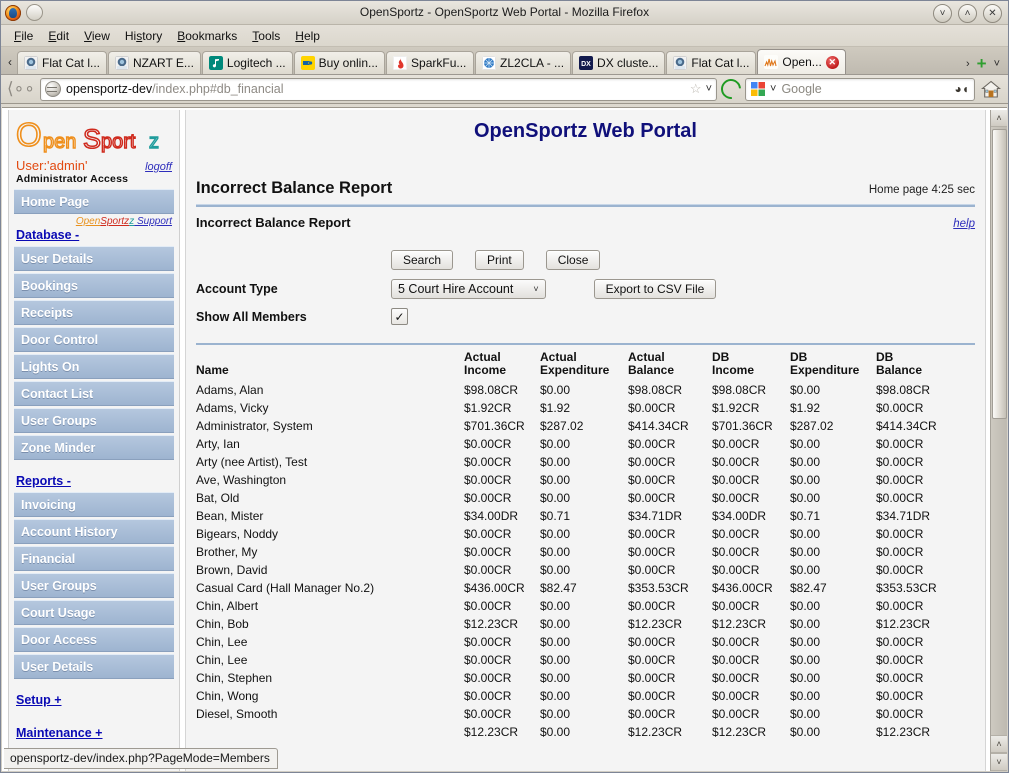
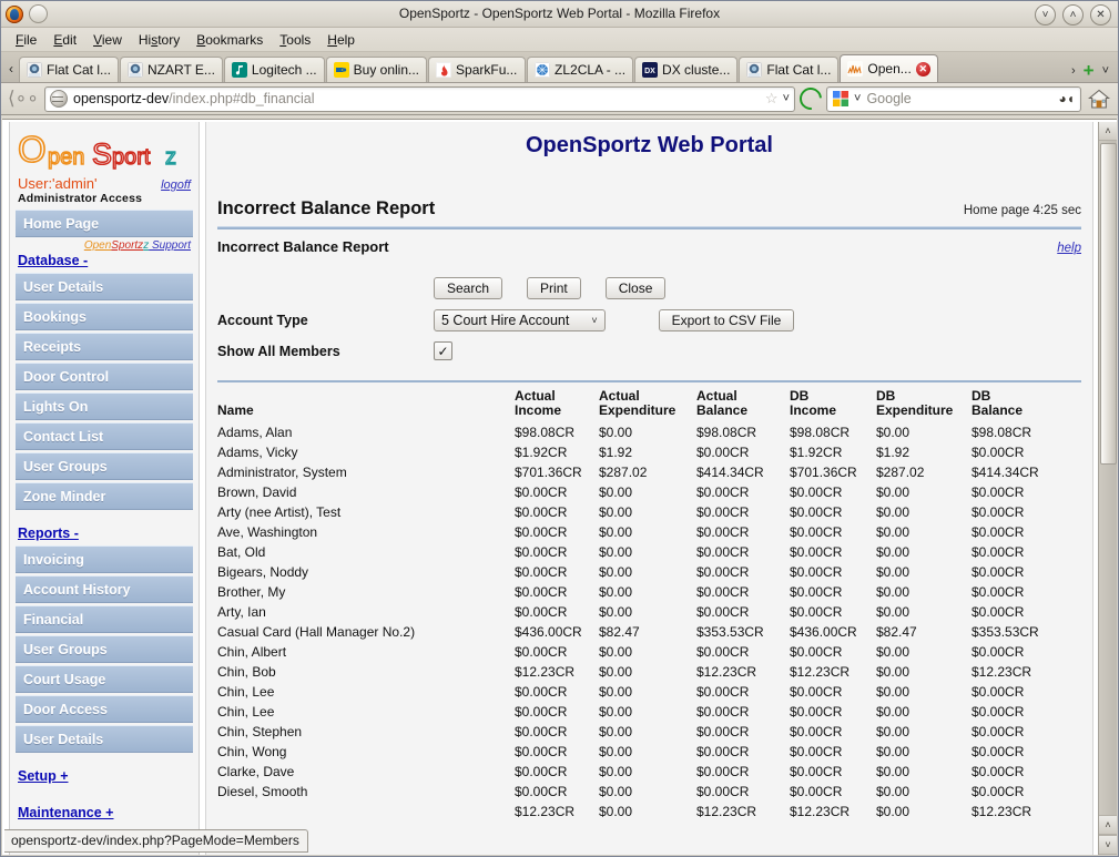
  OpenSportz - OpenSportz Web Portal - Mozilla Firefox
  ˅
  ˄
  ✕
  File
  Edit
  View
  History
  Bookmarks
  Tools
  Help
  ‹
  Flat Cat l...
  NZART E...
  Logitech ...
  Buy onlin...
  SparkFu...
  ZL2CLA - ...
  DX cluste...
  Flat Cat l...
  Open...
  ✕
  ›
  +
  ˅
  ⟨∘∘
  opensportz-dev/index.php#db_financial
  ☆
  ˅
  ˅
  Google
  ◕◖
  O
  pen
  S
  port
  z
  User:'admin'
  logoff
  Administrator Access
  Home Page
  OpenSportzz Support
  Database -
  User Details
  Bookings
  Receipts
  Door Control
  Lights On
  Contact List
  User Groups
  Zone Minder
  Reports -
  Invoicing
  Account History
  Financial
  User Groups
  Court Usage
  Door Access
  User Details
  Setup +
  Maintenance +
  OpenSportz Web Portal
  Incorrect Balance Report
  Home page 4:25 sec
  Incorrect Balance Report
  help
  Search
  Print
  Close
  Account Type
  5 Court Hire Account
  ˅
  Export to CSV File
  Show All Members
  ✓
  Name	Actual Income	Actual Expenditure	Actual Balance	DB Income	DB Expenditure	DB Balance
  Adams, Alan	$98.08CR	$0.00	$98.08CR	$98.08CR	$0.00	$98.08CR
  Adams, Vicky	$1.92CR	$1.92	$0.00CR	$1.92CR	$1.92	$0.00CR
  Administrator, System	$701.36CR	$287.02	$414.34CR	$701.36CR	$287.02	$414.34CR
- Arty, Ian	$0.00CR	$0.00	$0.00CR	$0.00CR	$0.00	$0.00CR
+ Brown, David	$0.00CR	$0.00	$0.00CR	$0.00CR	$0.00	$0.00CR
  Arty (nee Artist), Test	$0.00CR	$0.00	$0.00CR	$0.00CR	$0.00	$0.00CR
  Ave, Washington	$0.00CR	$0.00	$0.00CR	$0.00CR	$0.00	$0.00CR
  Bat, Old	$0.00CR	$0.00	$0.00CR	$0.00CR	$0.00	$0.00CR
- Bean, Mister	$34.00DR	$0.71	$34.71DR	$34.00DR	$0.71	$34.71DR
  Bigears, Noddy	$0.00CR	$0.00	$0.00CR	$0.00CR	$0.00	$0.00CR
  Brother, My	$0.00CR	$0.00	$0.00CR	$0.00CR	$0.00	$0.00CR
- Brown, David	$0.00CR	$0.00	$0.00CR	$0.00CR	$0.00	$0.00CR
+ Arty, Ian	$0.00CR	$0.00	$0.00CR	$0.00CR	$0.00	$0.00CR
  Casual Card (Hall Manager No.2)	$436.00CR	$82.47	$353.53CR	$436.00CR	$82.47	$353.53CR
  Chin, Albert	$0.00CR	$0.00	$0.00CR	$0.00CR	$0.00	$0.00CR
  Chin, Bob	$12.23CR	$0.00	$12.23CR	$12.23CR	$0.00	$12.23CR
  Chin, Lee	$0.00CR	$0.00	$0.00CR	$0.00CR	$0.00	$0.00CR
  Chin, Lee	$0.00CR	$0.00	$0.00CR	$0.00CR	$0.00	$0.00CR
  Chin, Stephen	$0.00CR	$0.00	$0.00CR	$0.00CR	$0.00	$0.00CR
  Chin, Wong	$0.00CR	$0.00	$0.00CR	$0.00CR	$0.00	$0.00CR
+ Clarke, Dave	$0.00CR	$0.00	$0.00CR	$0.00CR	$0.00	$0.00CR
  Diesel, Smooth	$0.00CR	$0.00	$0.00CR	$0.00CR	$0.00	$0.00CR
  	$12.23CR	$0.00	$12.23CR	$12.23CR	$0.00	$12.23CR
  ˄
  ˄
  ˅
  opensportz-dev/index.php?PageMode=Members
